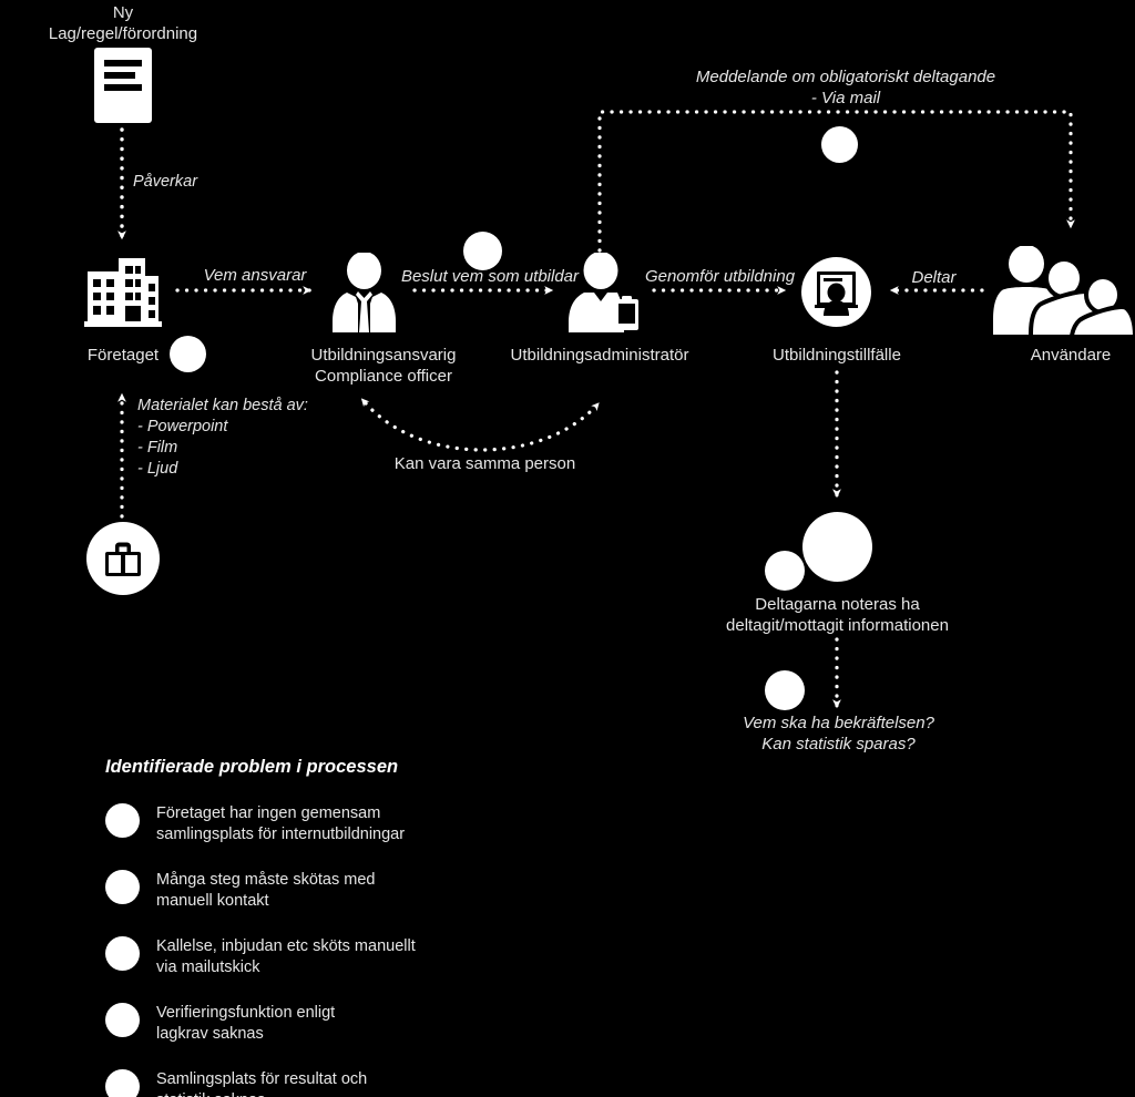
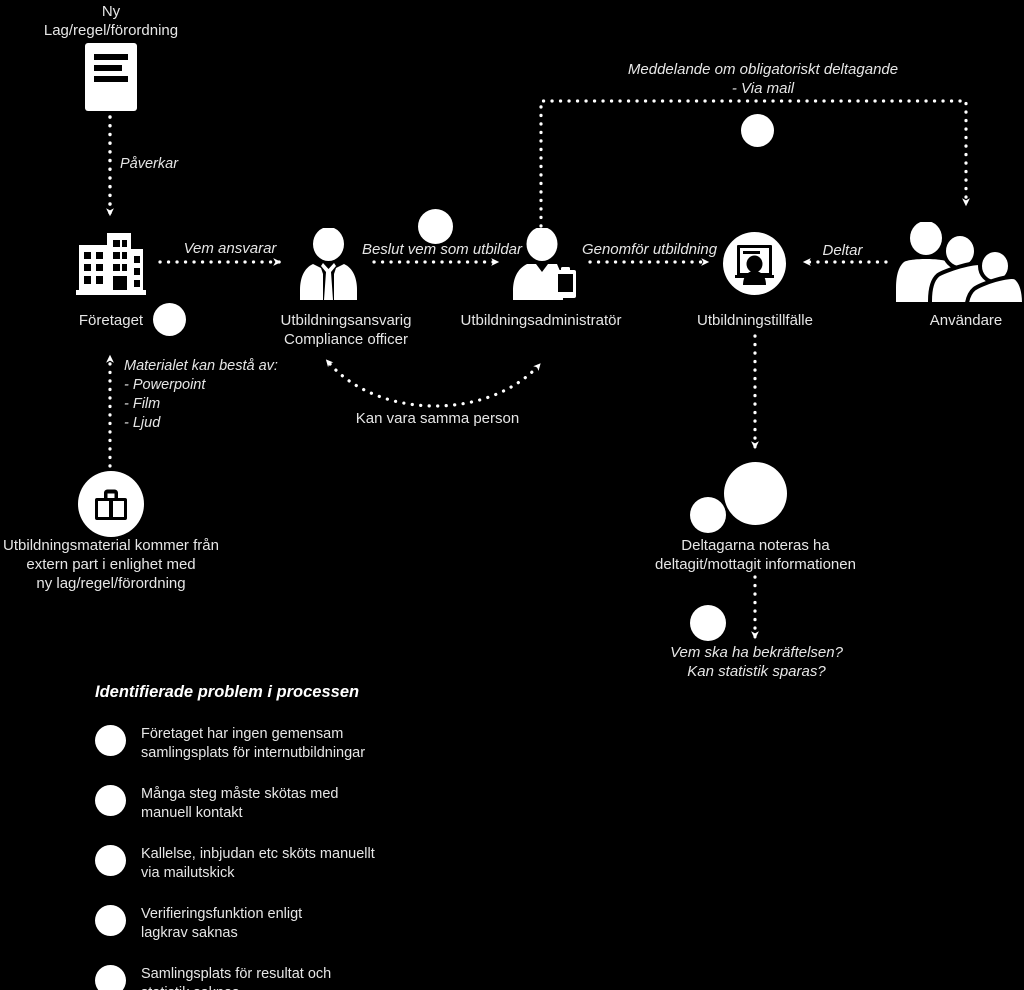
  Ny
  Lag/regel/förordning
  Påverkar
  Företaget
  Vem ansvarar
  Utbildningsansvarig
  Compliance officer
  Beslut vem som utbildar
  Utbildningsadministratör
  Genomför utbildning
  Meddelande om obligatoriskt deltagande
  - Via mail
  Utbildningstillfälle
  Deltar
  Användare
  Materialet kan bestå av:
  - Powerpoint
  - Film
  - Ljud
  Kan vara samma person
+ Utbildningsmaterial kommer från
+ extern part i enlighet med
+ ny lag/regel/förordning
  Deltagarna noteras ha
  deltagit/mottagit informationen
  Vem ska ha bekräftelsen?
  Kan statistik sparas?
  Identifierade problem i processen
  Företaget har ingen gemensam
  samlingsplats för internutbildningar
  Många steg måste skötas med
  manuell kontakt
  Kallelse, inbjudan etc sköts manuellt
  via mailutskick
  Verifieringsfunktion enligt
  lagkrav saknas
  Samlingsplats för resultat och
